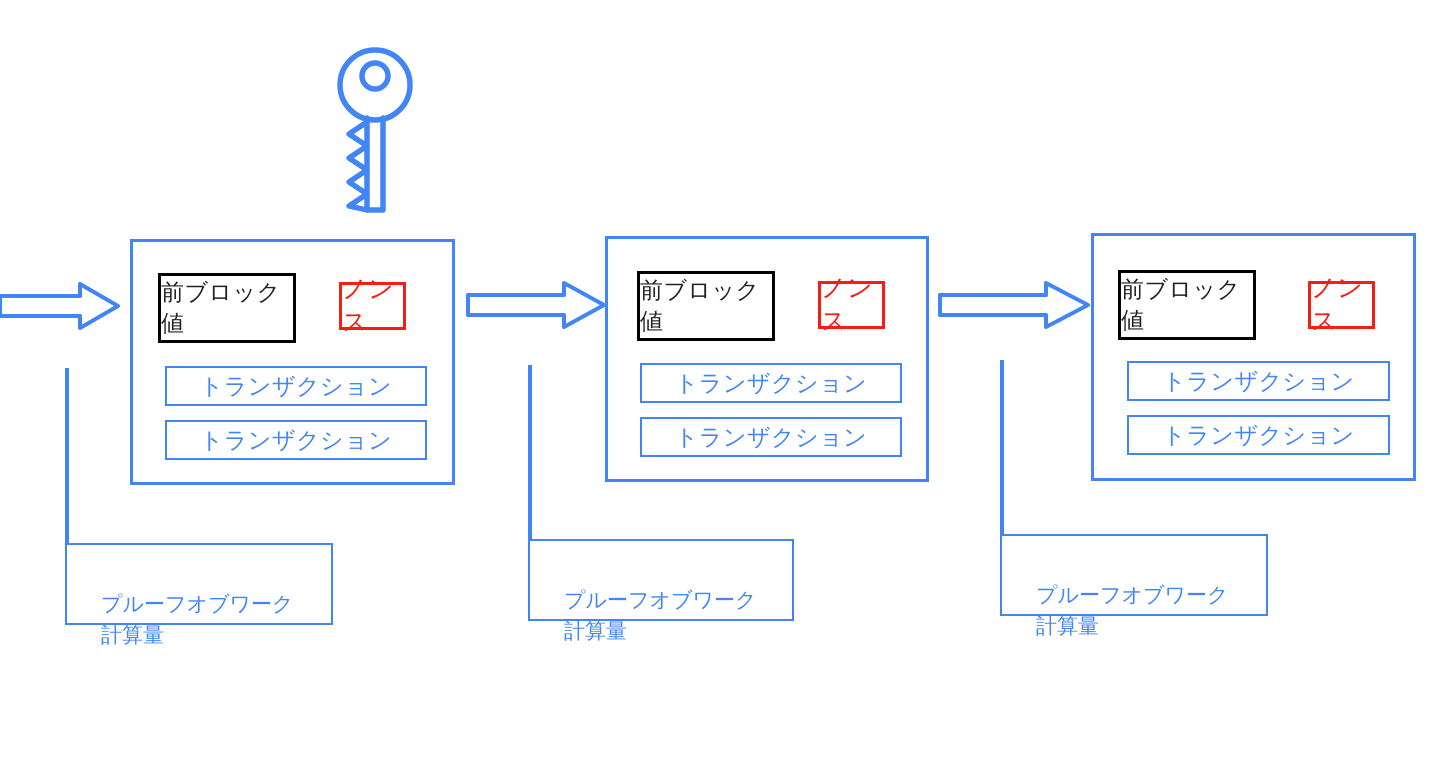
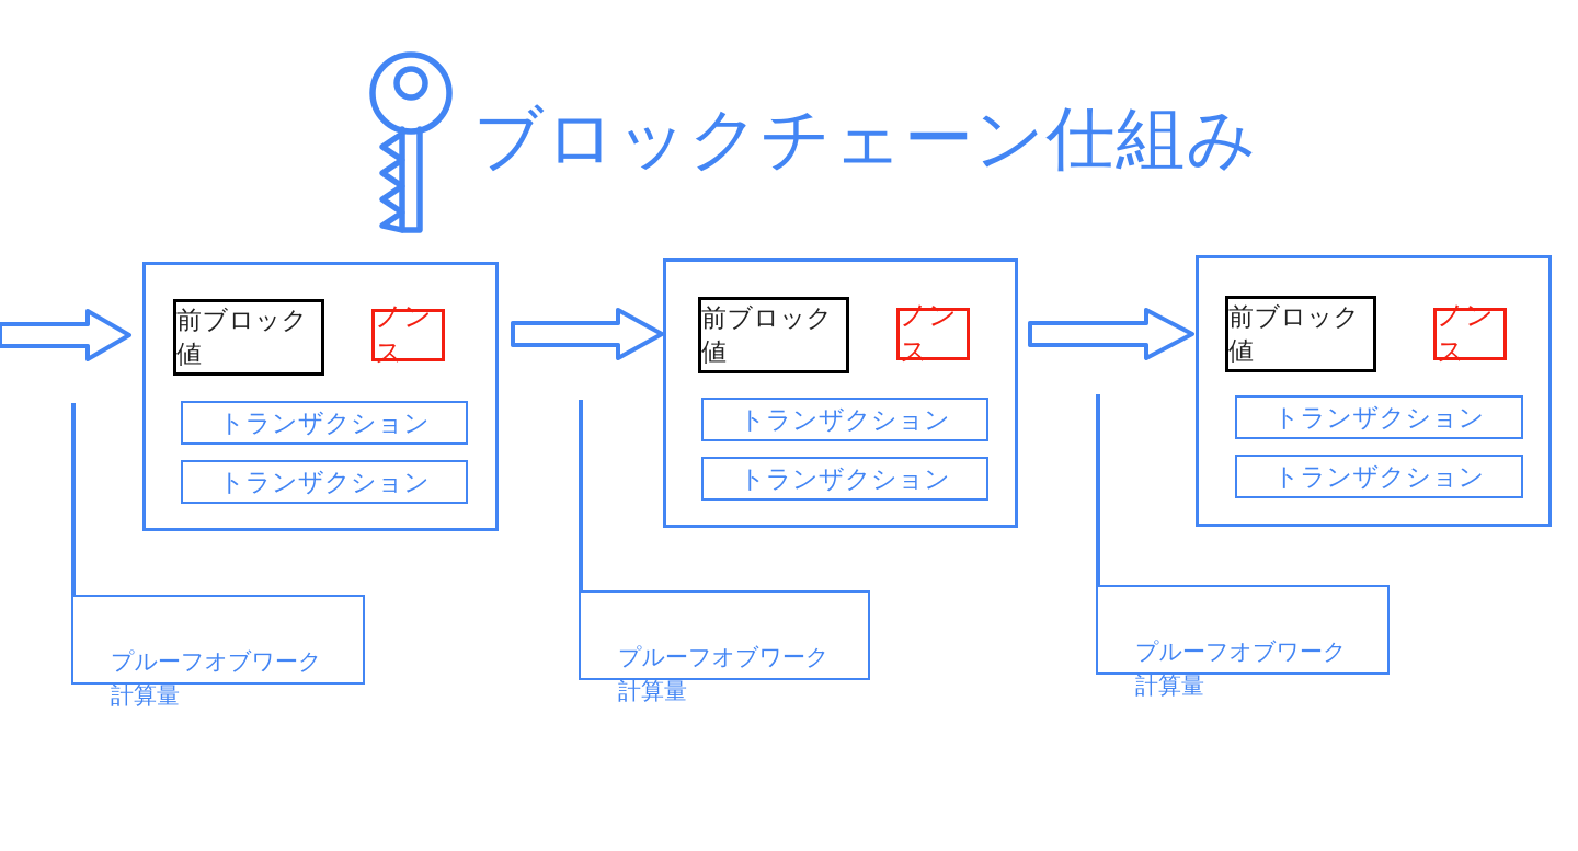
+ ブロックチェーン仕組み
  前ブロック値
  ノンス
  トランザクション
  トランザクション
  プルーフオブワーク
  計算量
  前ブロック値
  ノンス
  トランザクション
  トランザクション
  プルーフオブワーク
  計算量
  前ブロック値
  ノンス
  トランザクション
  トランザクション
  プルーフオブワーク
  計算量
